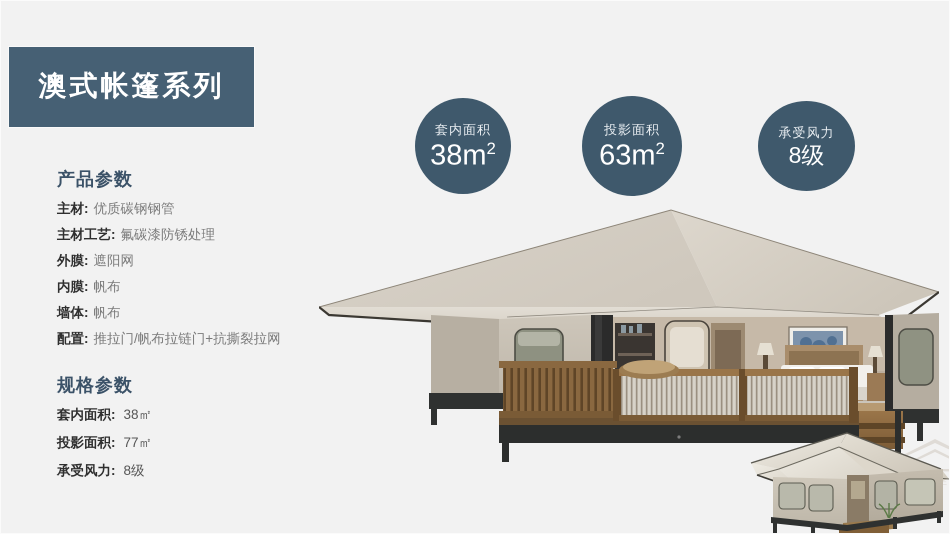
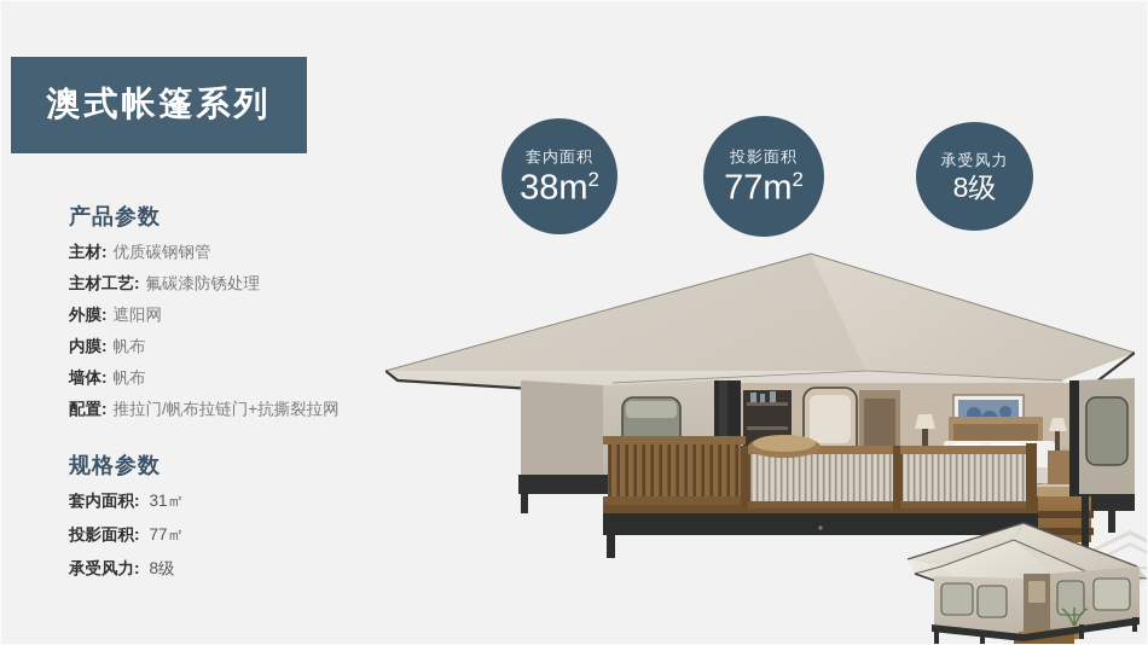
  澳式帐篷系列
  产品参数
  主材:
  优质碳钢钢管
  主材工艺:
  氟碳漆防锈处理
  外膜:
  遮阳网
  内膜:
  帆布
  墙体:
  帆布
  配置:
  推拉门/帆布拉链门+抗撕裂拉网
  规格参数
  套内面积:
- 38㎡
+ 31㎡
  投影面积:
  77㎡
  承受风力:
  8级
  套内面积
  38m2
  投影面积
- 63m2
+ 77m2
  承受风力
  8级
